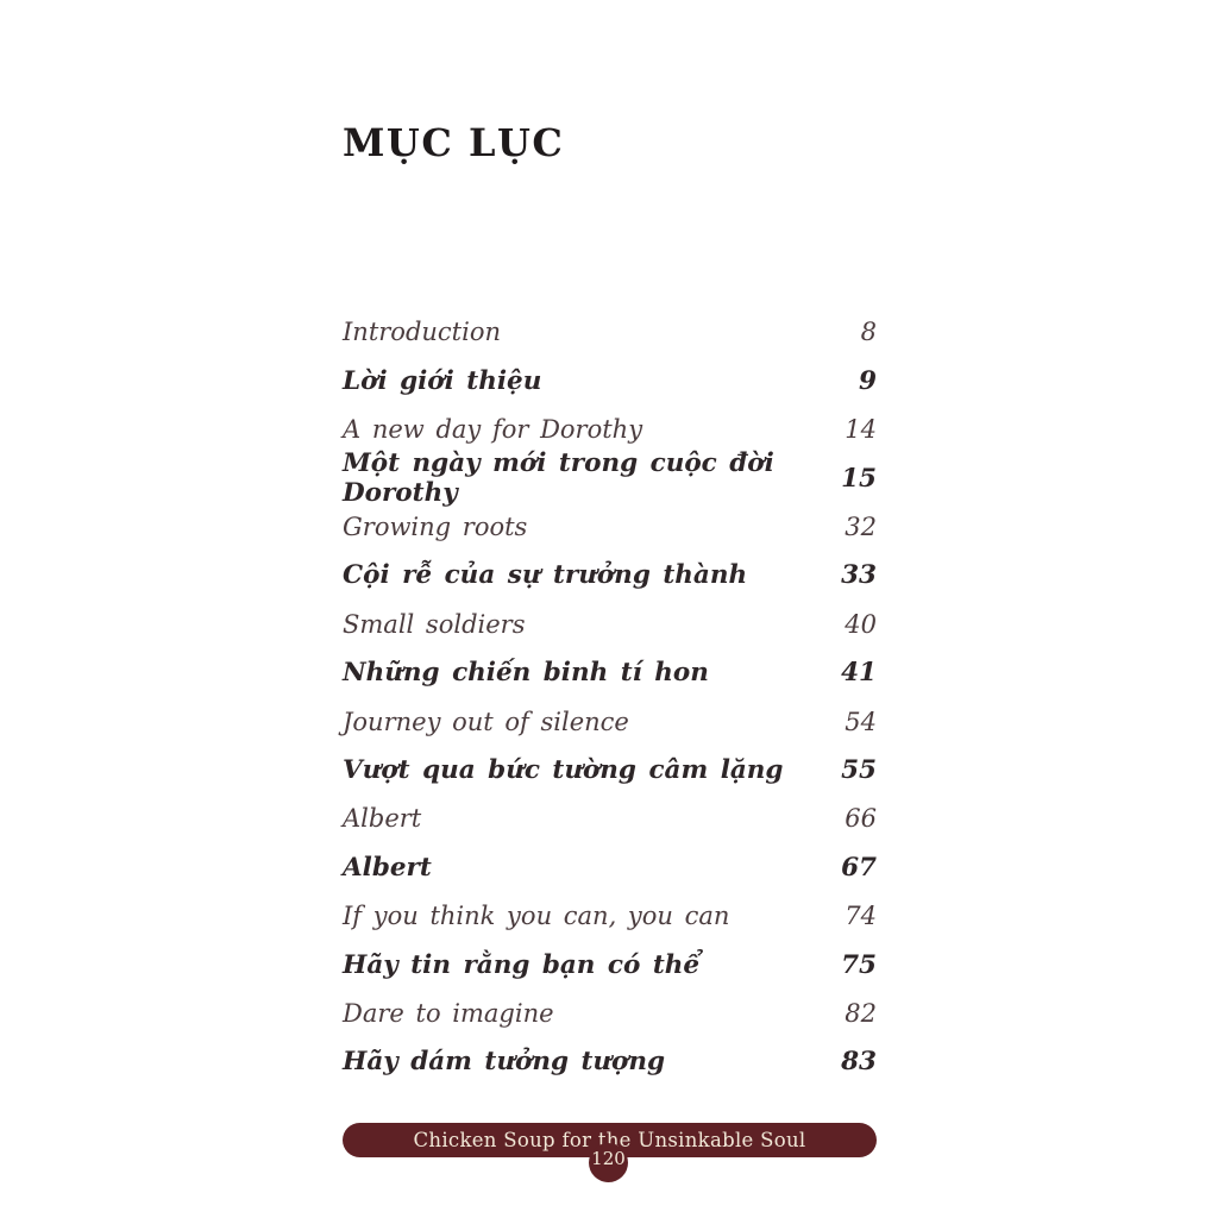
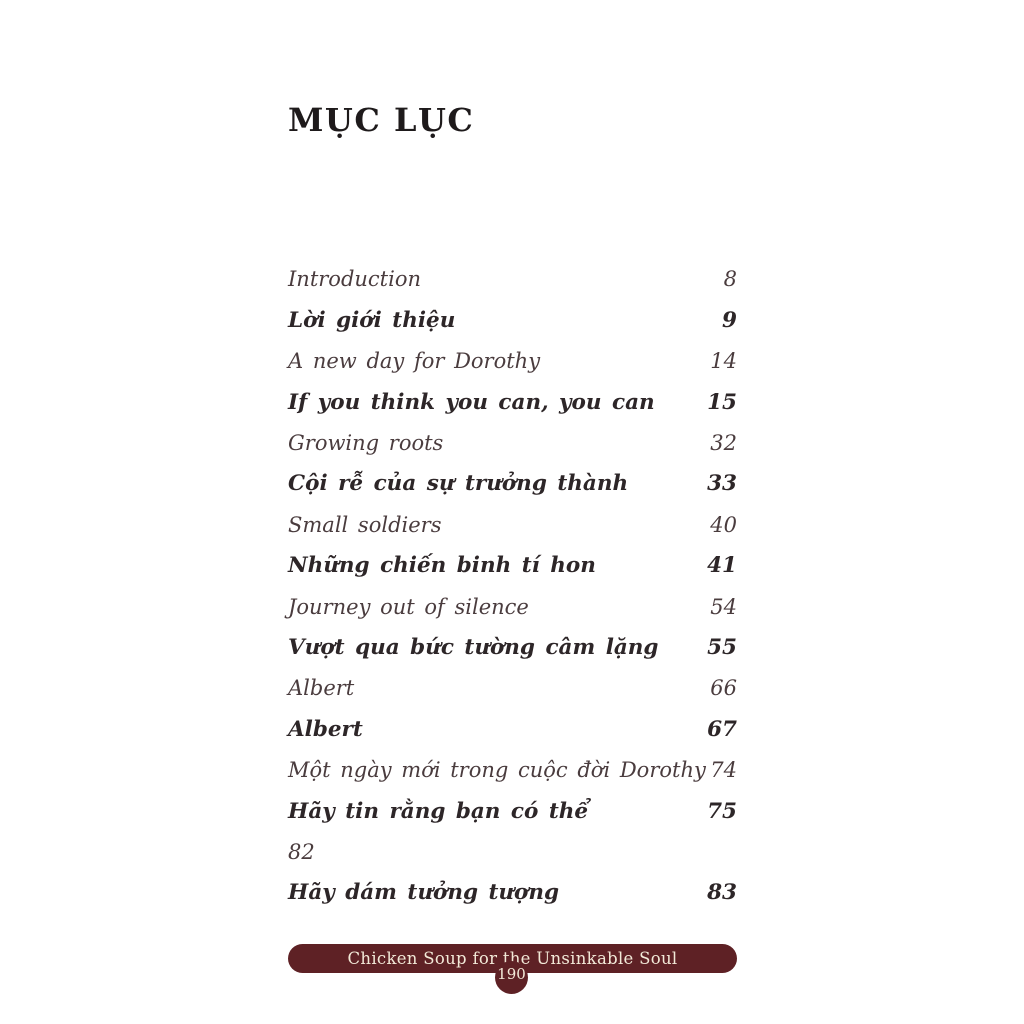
  MỤC LỤC
  Introduction
  8
  Lời giới thiệu
  9
  A new day for Dorothy
  14
- Một ngày mới trong cuộc đời Dorothy
+ If you think you can, you can
  15
  Growing roots
  32
  Cội rễ của sự trưởng thành
  33
  Small soldiers
  40
  Những chiến binh tí hon
  41
  Journey out of silence
  54
  Vượt qua bức tường câm lặng
  55
  Albert
  66
  Albert
  67
- If you think you can, you can
+ Một ngày mới trong cuộc đời Dorothy
  74
  Hãy tin rằng bạn có thể
  75
- Dare to imagine
  82
  Hãy dám tưởng tượng
  83
  Chicken Soup for the Unsinkable Soul
- 120
+ 190
